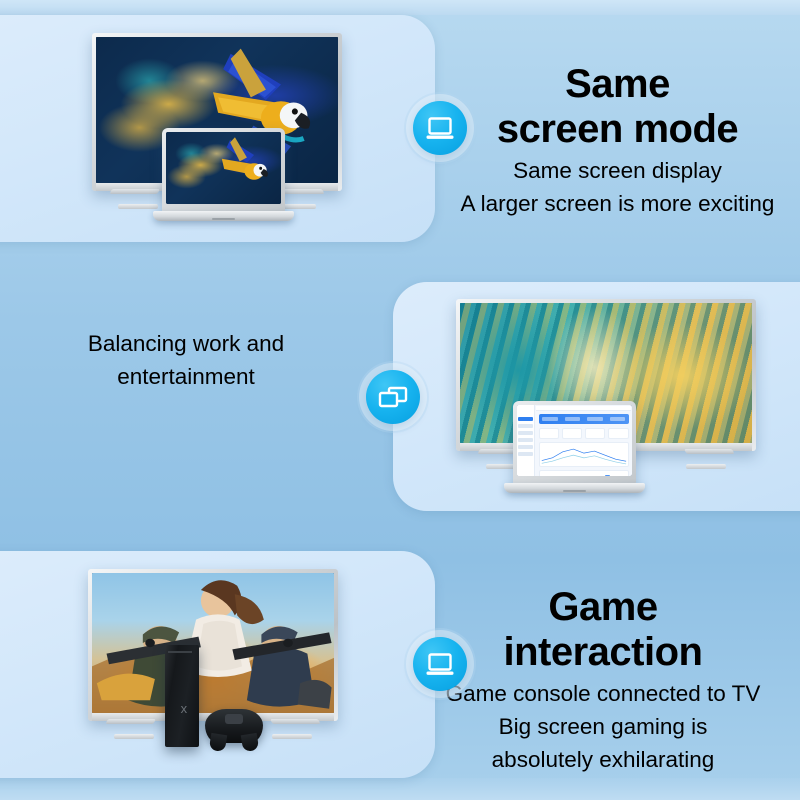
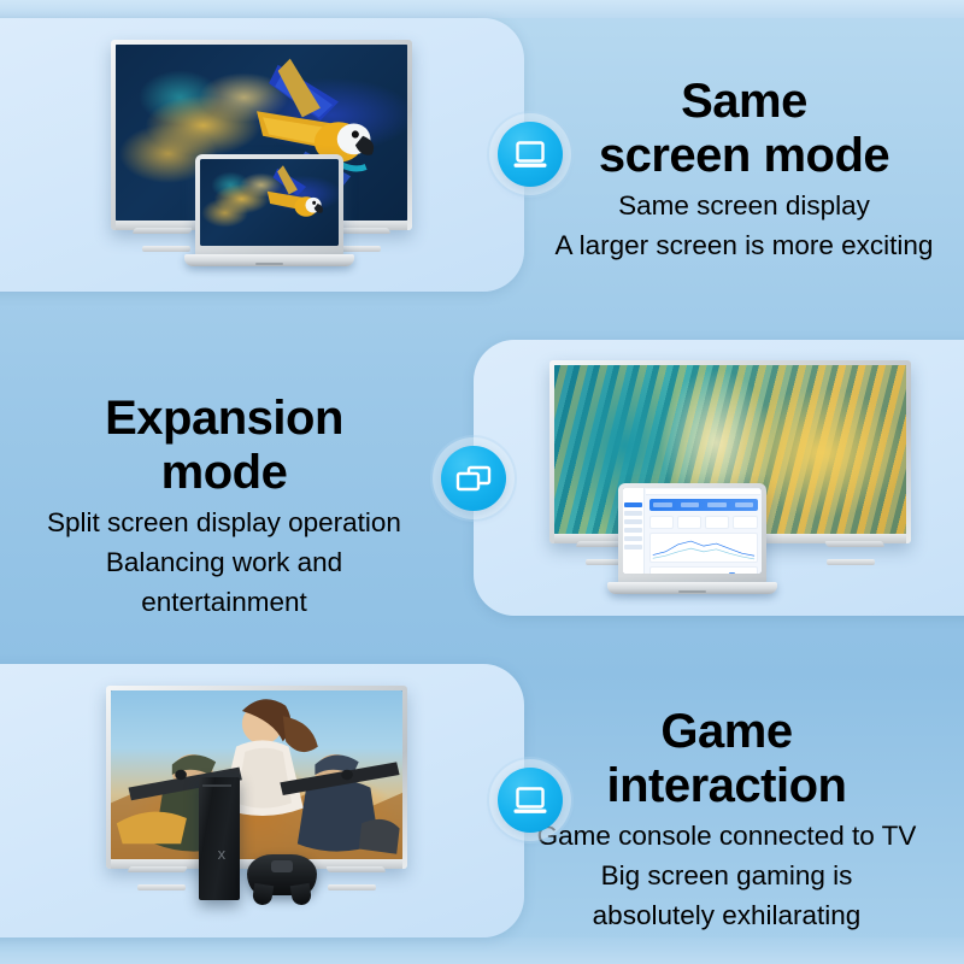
  Same
  screen mode
  Same screen display
  A larger screen is more exciting
+ Expansion
+ mode
+ Split screen display operation
  Balancing work and
  entertainment
  x
  Game
  interaction
  Game console connected to TV
  Big screen gaming is
  absolutely exhilarating
